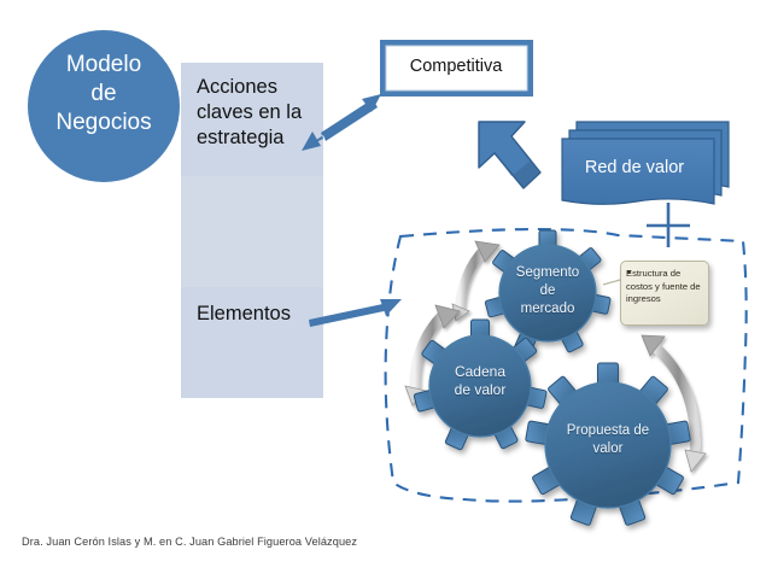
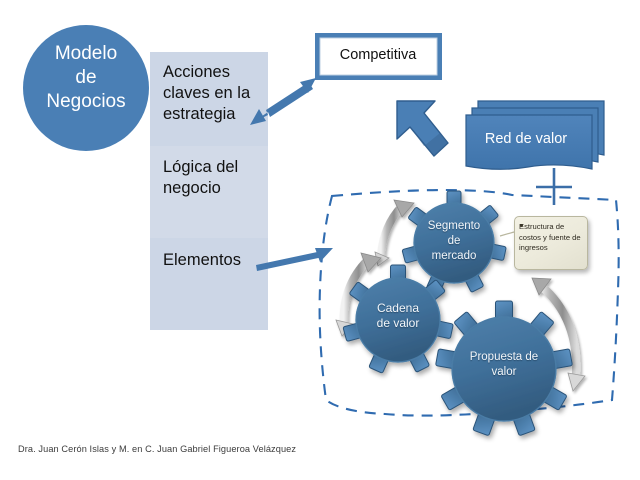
  Modelo
  de
  Negocios
  Acciones
  claves en la
  estrategia
+ Lógica del
+ negocio
  Elementos
  Competitiva
  Red de valor
  Segmento
  de
  mercado
  Cadena
  de valor
  Propuesta de
  valor
  structura de costos y fuente de ingresos
  Dra. Juan Cerón Islas y M. en C. Juan Gabriel Figueroa Velázquez
